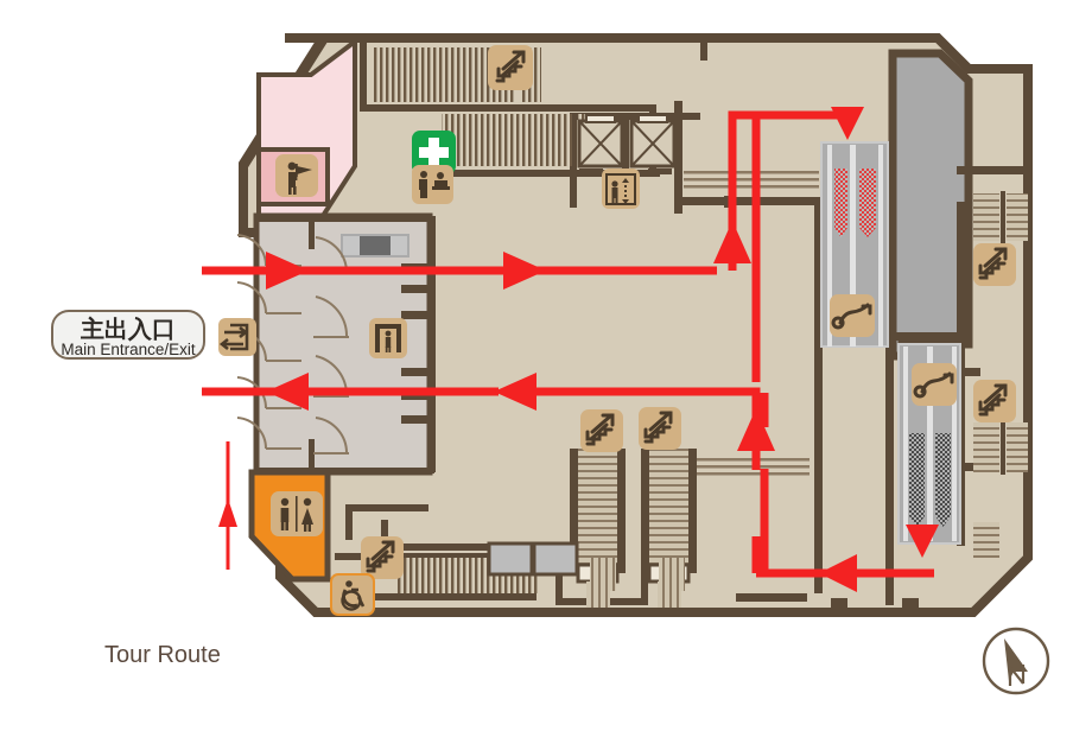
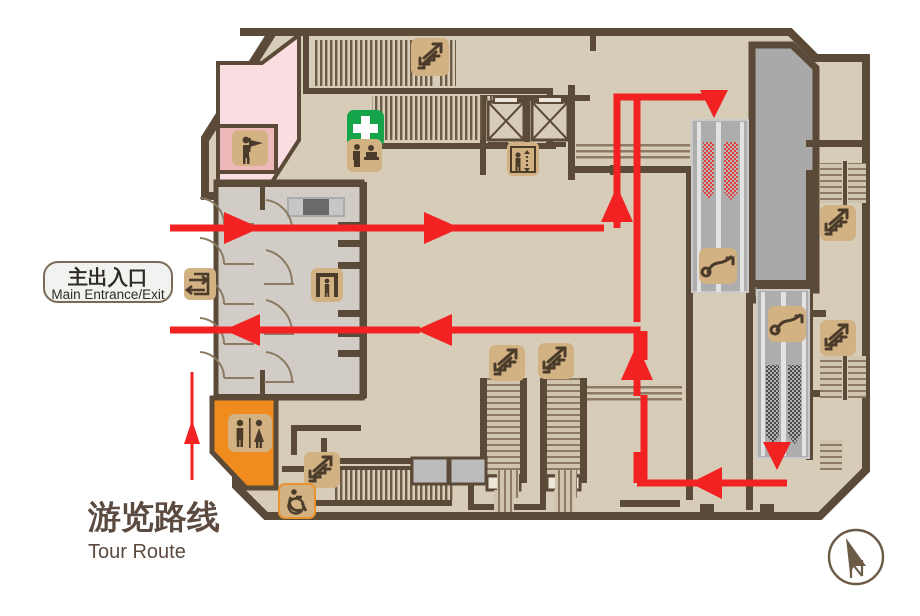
  主出入口
  Main Entrance/Exit
+ 游览路线
  Tour Route
